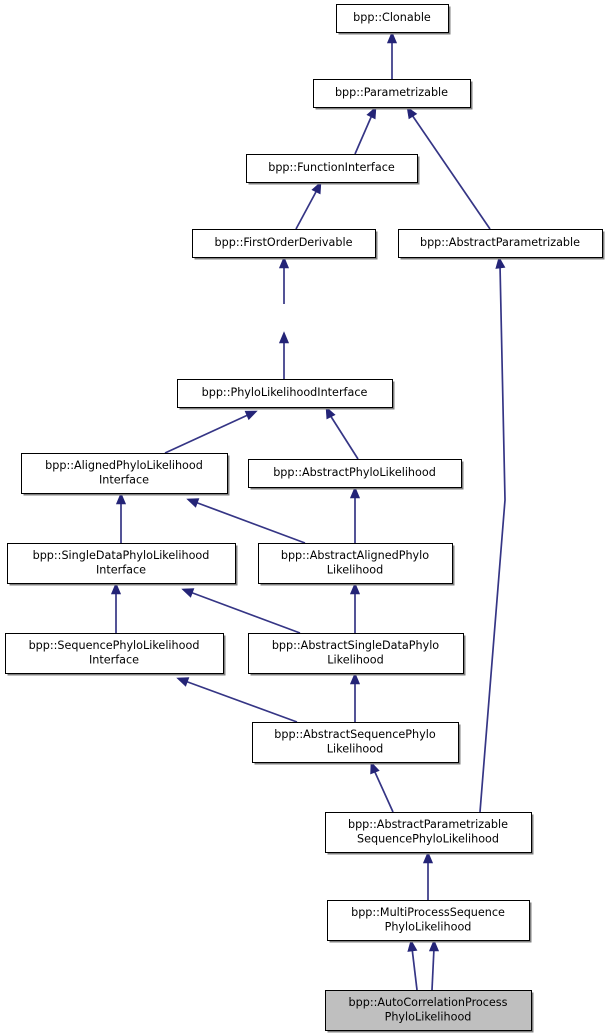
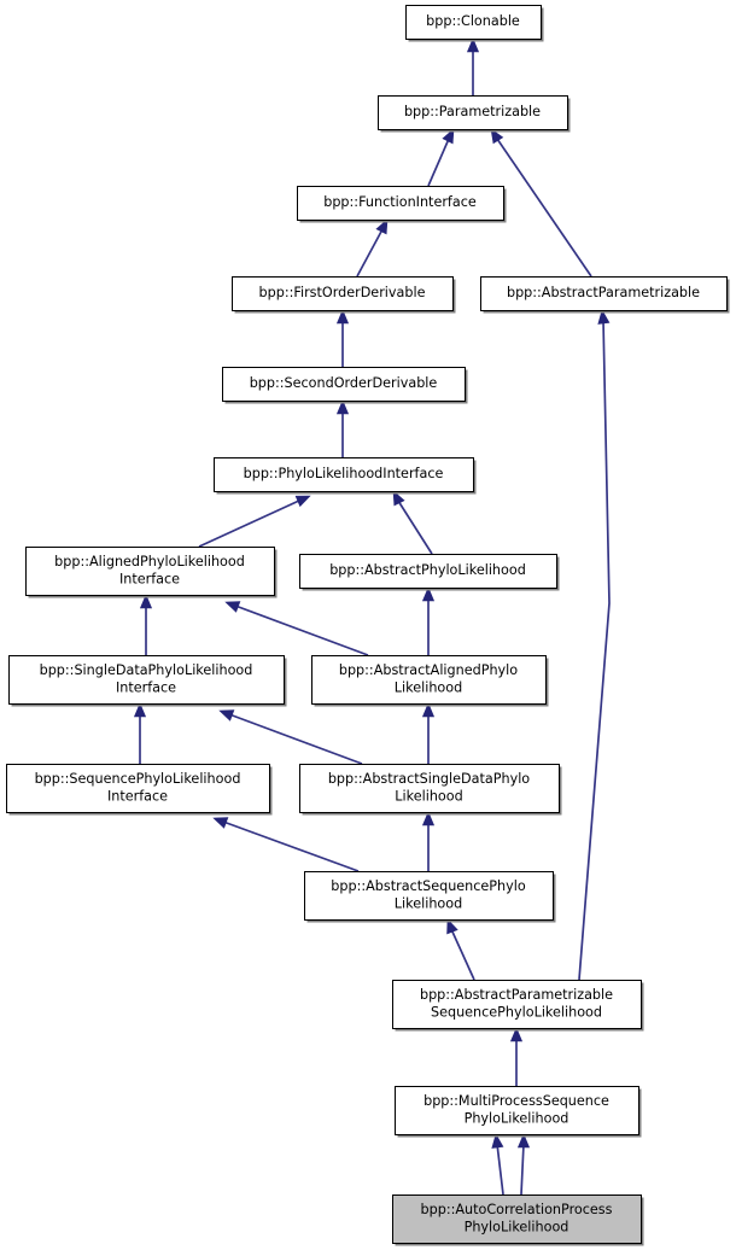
  bpp::Clonable
  bpp::Parametrizable
  bpp::FunctionInterface
  bpp::FirstOrderDerivable
  bpp::AbstractParametrizable
+ bpp::SecondOrderDerivable
  bpp::PhyloLikelihoodInterface
  bpp::AlignedPhyloLikelihood
  Interface
  bpp::AbstractPhyloLikelihood
  bpp::SingleDataPhyloLikelihood
  Interface
  bpp::AbstractAlignedPhylo
  Likelihood
  bpp::SequencePhyloLikelihood
  Interface
  bpp::AbstractSingleDataPhylo
  Likelihood
  bpp::AbstractSequencePhylo
  Likelihood
  bpp::AbstractParametrizable
  SequencePhyloLikelihood
  bpp::MultiProcessSequence
  PhyloLikelihood
  bpp::AutoCorrelationProcess
  PhyloLikelihood
